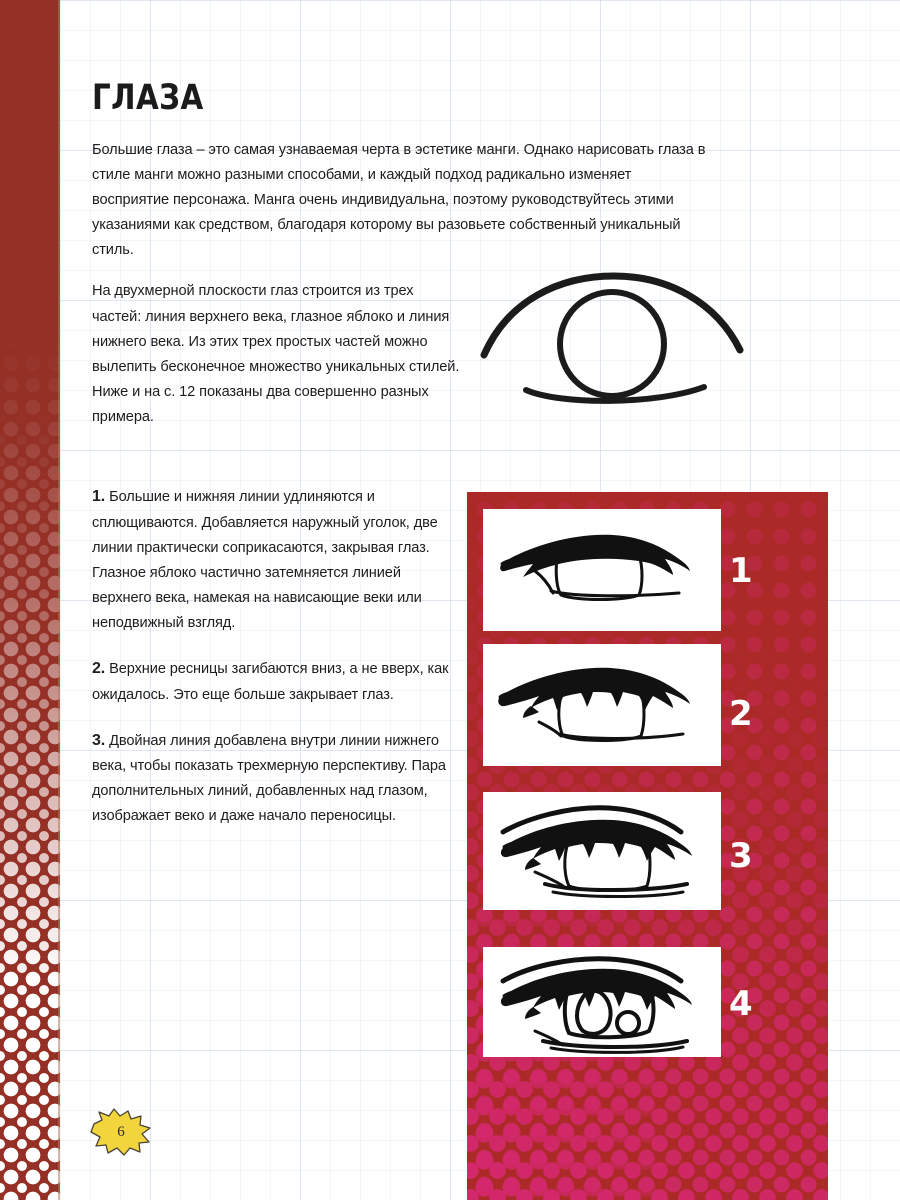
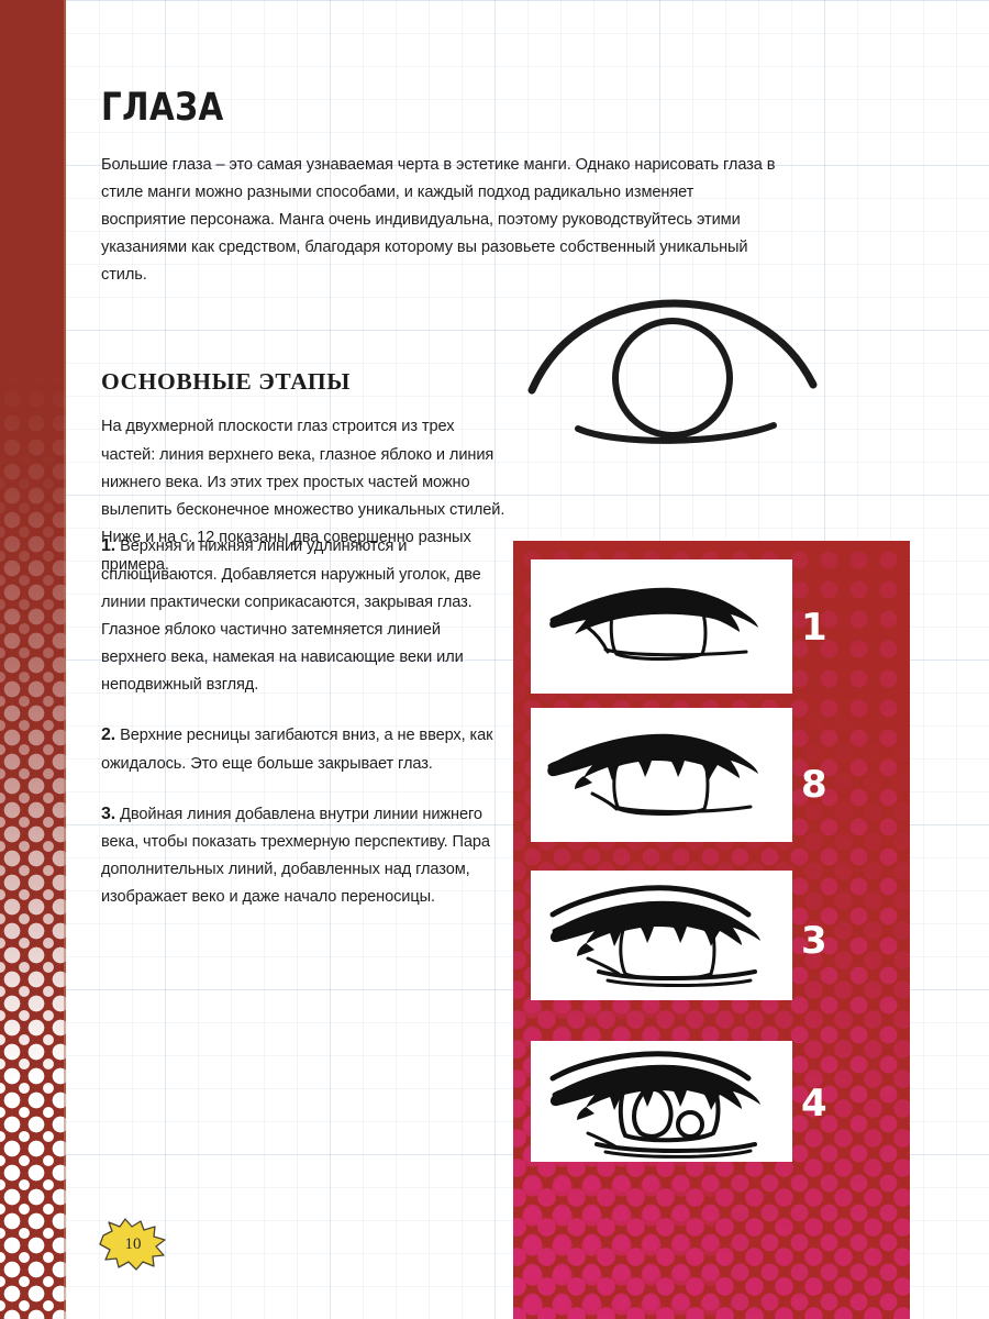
  ГЛАЗА
  Большие глаза – это самая узнаваемая черта в эстетике манги. Однако нарисовать глаза в стиле манги можно разными способами, и каждый подход радикально изменяет восприятие персонажа. Манга очень индивидуальна, поэтому руководствуйтесь этими указаниями как средством, благодаря которому вы разовьете собственный уникальный стиль.
+ ОСНОВНЫЕ ЭТАПЫ
  На двухмерной плоскости глаз строится из трех частей: линия верхнего века, глазное яблоко и линия нижнего века. Из этих трех простых частей можно вылепить бесконечное множество уникальных стилей. Ниже и на с. 12 показаны два совершенно разных примера.
- 1. Большие и нижняя линии удлиняются и сплющиваются. Добавляется наружный уголок, две линии практически соприкасаются, закрывая глаз. Глазное яблоко частично затемняется линией верхнего века, намекая на нависающие веки или неподвижный взгляд.
+ 1. Верхняя и нижняя линии удлиняются и сплющиваются. Добавляется наружный уголок, две линии практически соприкасаются, закрывая глаз. Глазное яблоко частично затемняется линией верхнего века, намекая на нависающие веки или неподвижный взгляд.
  2. Верхние ресницы загибаются вниз, а не вверх, как ожидалось. Это еще больше закрывает глаз.
  3. Двойная линия добавлена внутри линии нижнего века, чтобы показать трехмерную перспективу. Пара дополнительных линий, добавленных над глазом, изображает веко и даже начало переносицы.
  1
- 2
+ 8
  3
  4
- 6
+ 10
